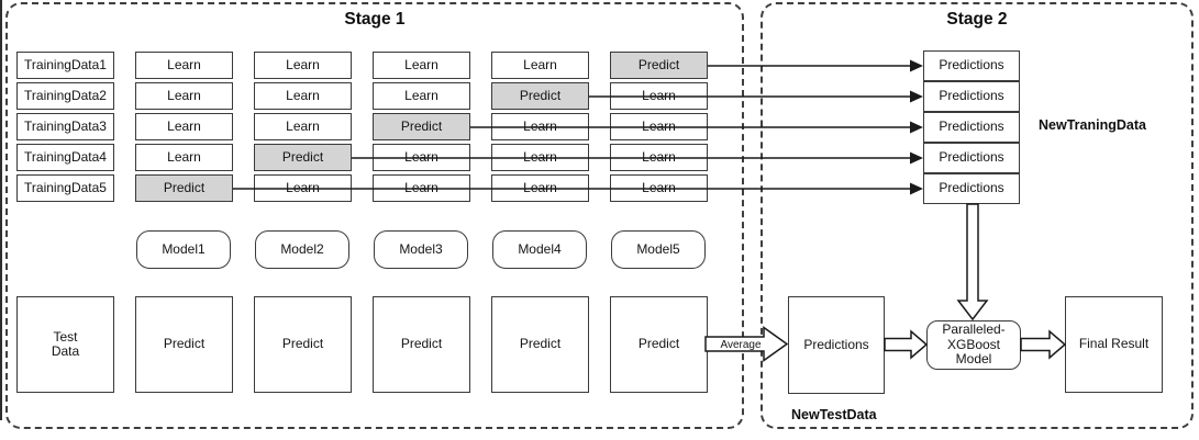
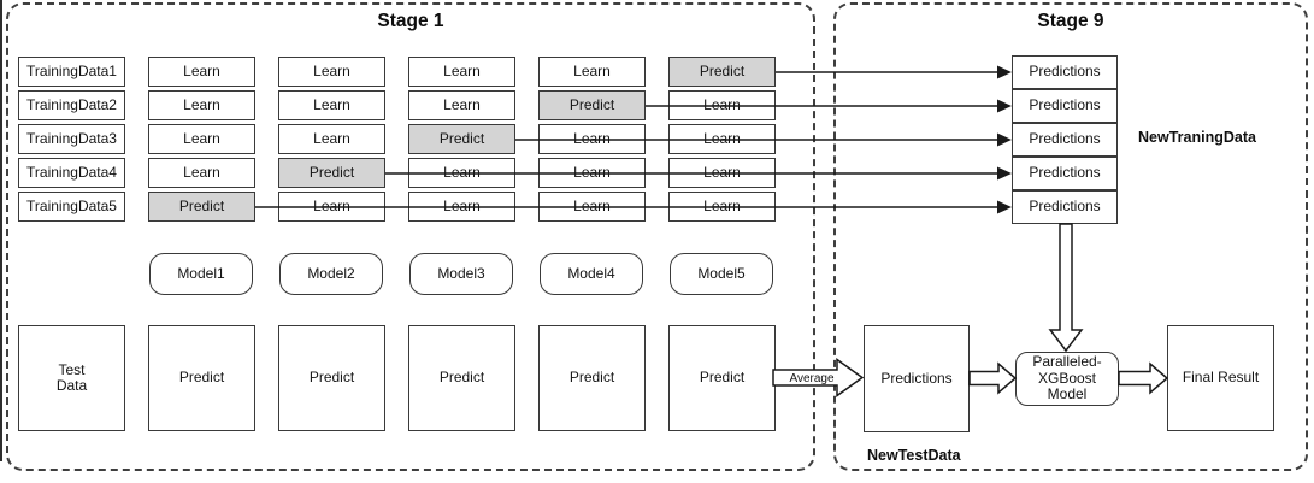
  Stage 1
- Stage 2
+ Stage 9
  TrainingData1
  TrainingData2
  TrainingData3
  TrainingData4
  TrainingData5
  Learn
  Learn
  Learn
  Learn
  Predict
  Learn
  Learn
  Learn
  Predict
  Learn
  Learn
  Learn
  Predict
  Learn
  Learn
  Learn
  Predict
  Learn
  Learn
  Learn
  Predict
  Learn
  Learn
  Learn
  Learn
  Model1
  Model2
  Model3
  Model4
  Model5
  Test
  Data
  Predict
  Predict
  Predict
  Predict
  Predict
  Predictions
  Predictions
  Predictions
  Predictions
  Predictions
  NewTraningData
  Predictions
  Paralleled-
  XGBoost
  Model
  Final Result
  NewTestData
  Average
